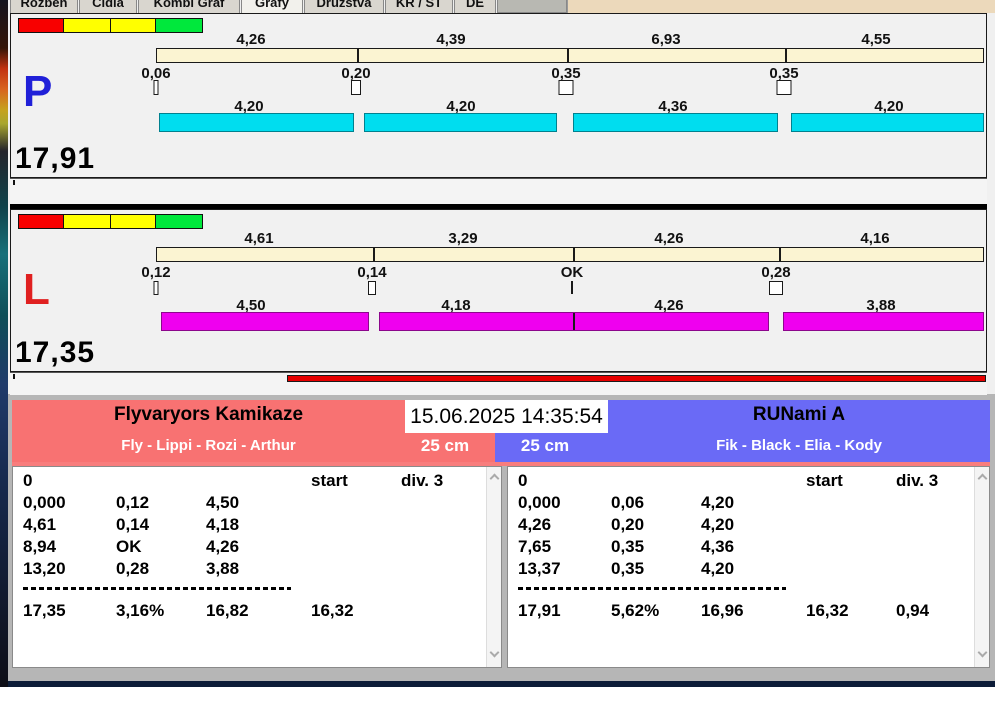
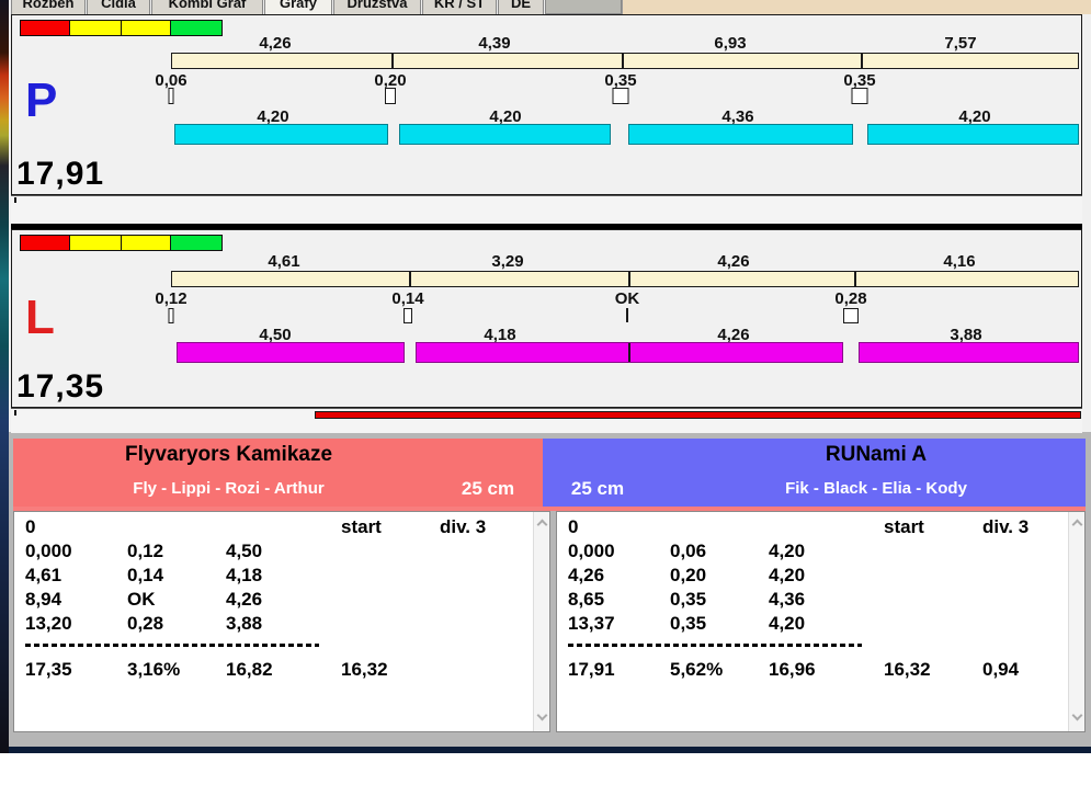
  Rozbeh
  Cidla
  Kombi Graf
  Grafy
  Druzstva
  KR / ST
  DE
  P
  4,26
  4,39
  6,93
- 4,55
+ 7,57
  0,06
  0,20
  0,35
  0,35
  4,20
  4,20
  4,36
  4,20
  17,91
  L
  4,61
  3,29
  4,26
  4,16
  0,12
  0,14
  OK
  0,28
  4,50
  4,18
  4,26
  3,88
  17,35
  Flyvaryors Kamikaze
  Fly - Lippi - Rozi - Arthur
  25 cm
  RUNami A
  25 cm
  Fik - Black - Elia - Kody
- 15.06.2025 14:35:54
  0
  start
  div. 3
  0,000
  0,12
  4,50
  4,61
  0,14
  4,18
  8,94
  OK
  4,26
  13,20
  0,28
  3,88
  17,35
  3,16%
  16,82
  16,32
  0
  start
  div. 3
  0,000
  0,06
  4,20
  4,26
  0,20
  4,20
- 7,65
+ 8,65
  0,35
  4,36
  13,37
  0,35
  4,20
  17,91
  5,62%
  16,96
  16,32
  0,94
